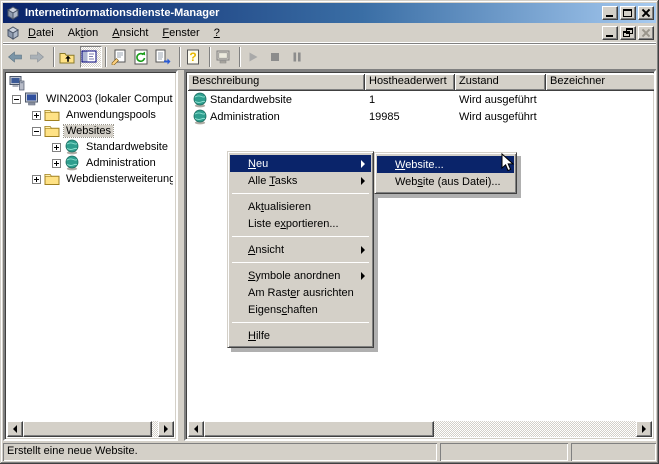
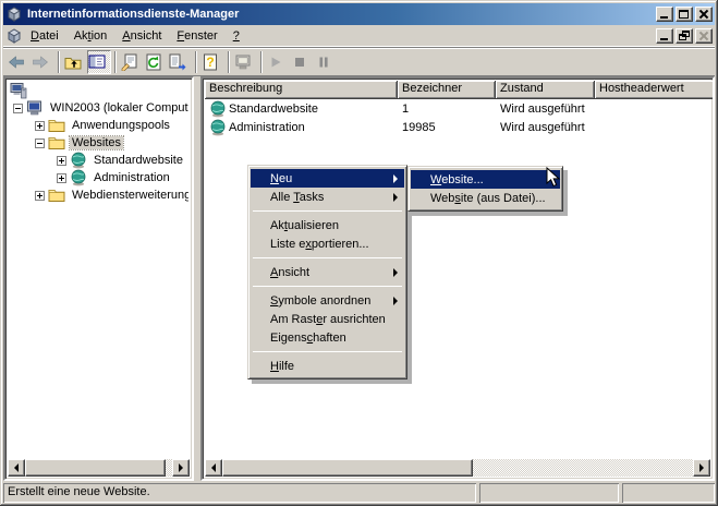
  Internetinformationsdienste-Manager
  Datei
  Aktion
  Ansicht
  Fenster
  ?
  ?
  WIN2003 (lokaler Comput
  Anwendungspools
  Websites
  Standardwebsite
  Administration
  Webdiensterweiterung
  Beschreibung
- Hostheaderwert
+ Bezeichner
  Zustand
- Bezeichner
+ Hostheaderwert
  Standardwebsite
  1
  Wird ausgeführt
  Administration
  19985
  Wird ausgeführt
  Erstellt eine neue Website.
  Neu
  Alle Tasks
  Aktualisieren
  Liste exportieren...
  Ansicht
  Symbole anordnen
  Am Raster ausrichten
  Eigenschaften
  Hilfe
  Website...
  Website (aus Datei)...
